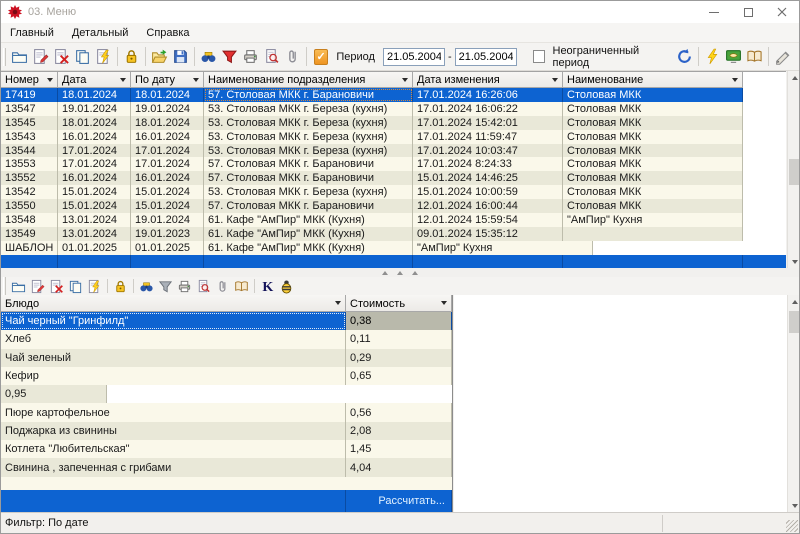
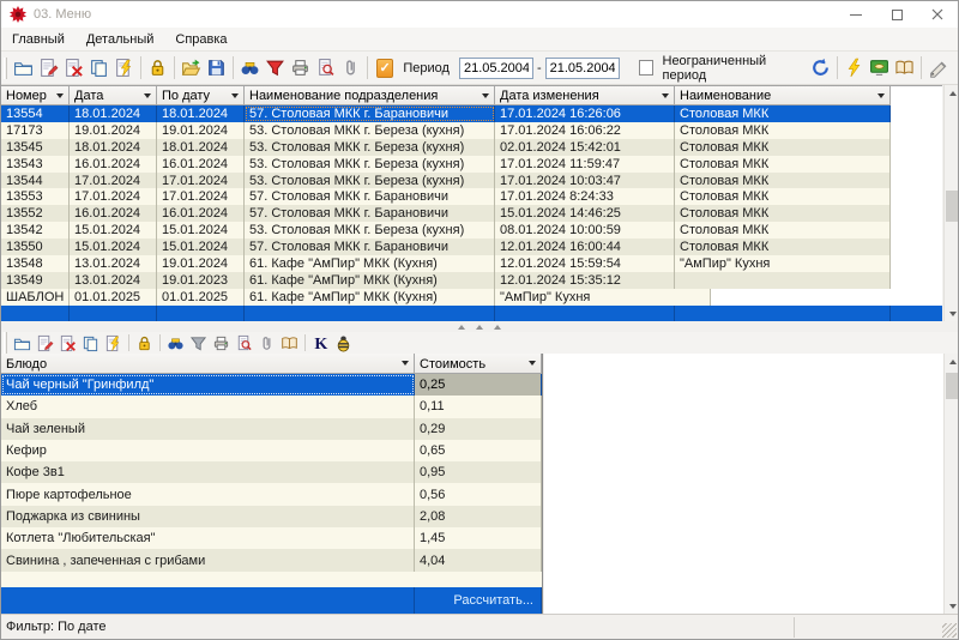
  03. Меню
  Главный
  Детальный
  Справка
  ✓
  Период
  21.05.2004
  -
  21.05.2004
  Неограниченный период
  Номер
  Дата
  По дату
  Наименование подразделения
  Дата изменения
  Наименование
- 17419
+ 13554
  18.01.2024
  18.01.2024
  57. Столовая МКК г. Барановичи
  17.01.2024 16:26:06
  Столовая МКК
- 13547
+ 17173
  19.01.2024
  19.01.2024
  53. Столовая МКК г. Береза (кухня)
  17.01.2024 16:06:22
  Столовая МКК
  13545
  18.01.2024
  18.01.2024
  53. Столовая МКК г. Береза (кухня)
- 17.01.2024 15:42:01
+ 02.01.2024 15:42:01
  Столовая МКК
  13543
  16.01.2024
  16.01.2024
  53. Столовая МКК г. Береза (кухня)
  17.01.2024 11:59:47
  Столовая МКК
  13544
  17.01.2024
  17.01.2024
  53. Столовая МКК г. Береза (кухня)
  17.01.2024 10:03:47
  Столовая МКК
  13553
  17.01.2024
  17.01.2024
  57. Столовая МКК г. Барановичи
  17.01.2024 8:24:33
  Столовая МКК
  13552
  16.01.2024
  16.01.2024
  57. Столовая МКК г. Барановичи
  15.01.2024 14:46:25
  Столовая МКК
  13542
  15.01.2024
  15.01.2024
  53. Столовая МКК г. Береза (кухня)
- 15.01.2024 10:00:59
+ 08.01.2024 10:00:59
  Столовая МКК
  13550
  15.01.2024
  15.01.2024
  57. Столовая МКК г. Барановичи
  12.01.2024 16:00:44
  Столовая МКК
  13548
  13.01.2024
  19.01.2024
  61. Кафе "АмПир" МКК (Кухня)
  12.01.2024 15:59:54
  "АмПир" Кухня
  13549
  13.01.2024
  19.01.2023
  61. Кафе "АмПир" МКК (Кухня)
- 09.01.2024 15:35:12
+ 12.01.2024 15:35:12
  ШАБЛОН
  01.01.2025
  01.01.2025
  61. Кафе "АмПир" МКК (Кухня)
  "АмПир" Кухня
  K
  Блюдо
  Стоимость
  Чай черный "Гринфилд"
- 0,38
+ 0,25
  Хлеб
  0,11
  Чай зеленый
  0,29
  Кефир
  0,65
+ Кофе 3в1
  0,95
  Пюре картофельное
  0,56
  Поджарка из свинины
  2,08
  Котлета "Любительская"
  1,45
  Свинина , запеченная с грибами
  4,04
  Рассчитать...
  Фильтр: По дате
